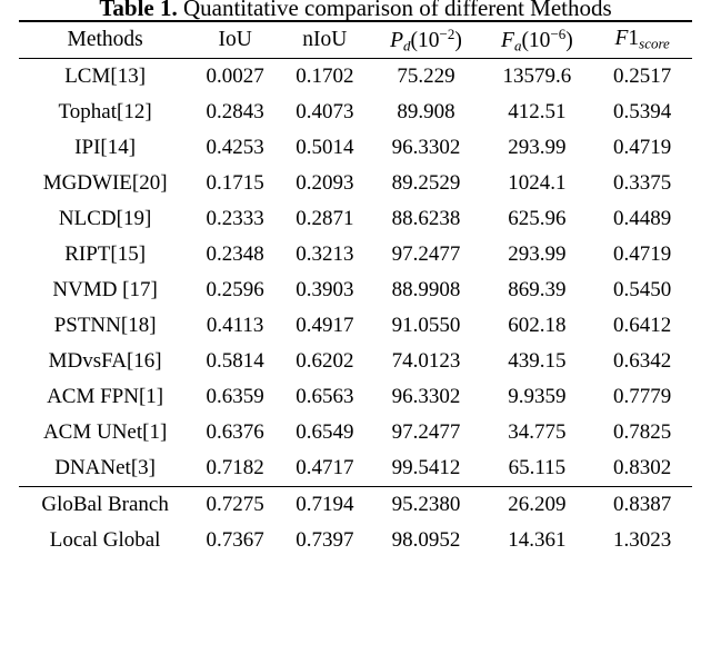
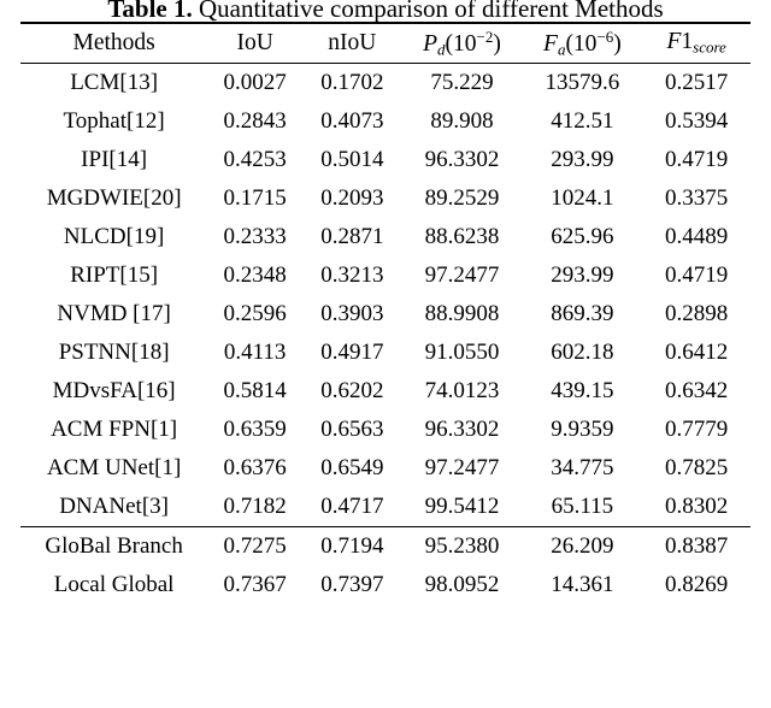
  Table 1. Quantitative comparison of different Methods
  Methods	IoU	nIoU	Pd(10−2)	Fa(10−6)	F1score
  LCM[13]	0.0027	0.1702	75.229	13579.6	0.2517
  Tophat[12]	0.2843	0.4073	89.908	412.51	0.5394
  IPI[14]	0.4253	0.5014	96.3302	293.99	0.4719
  MGDWIE[20]	0.1715	0.2093	89.2529	1024.1	0.3375
  NLCD[19]	0.2333	0.2871	88.6238	625.96	0.4489
  RIPT[15]	0.2348	0.3213	97.2477	293.99	0.4719
- NVMD [17]	0.2596	0.3903	88.9908	869.39	0.5450
+ NVMD [17]	0.2596	0.3903	88.9908	869.39	0.2898
  PSTNN[18]	0.4113	0.4917	91.0550	602.18	0.6412
  MDvsFA[16]	0.5814	0.6202	74.0123	439.15	0.6342
  ACM FPN[1]	0.6359	0.6563	96.3302	9.9359	0.7779
  ACM UNet[1]	0.6376	0.6549	97.2477	34.775	0.7825
  DNANet[3]	0.7182	0.4717	99.5412	65.115	0.8302
  GloBal Branch	0.7275	0.7194	95.2380	26.209	0.8387
- Local Global	0.7367	0.7397	98.0952	14.361	1.3023
+ Local Global	0.7367	0.7397	98.0952	14.361	0.8269
